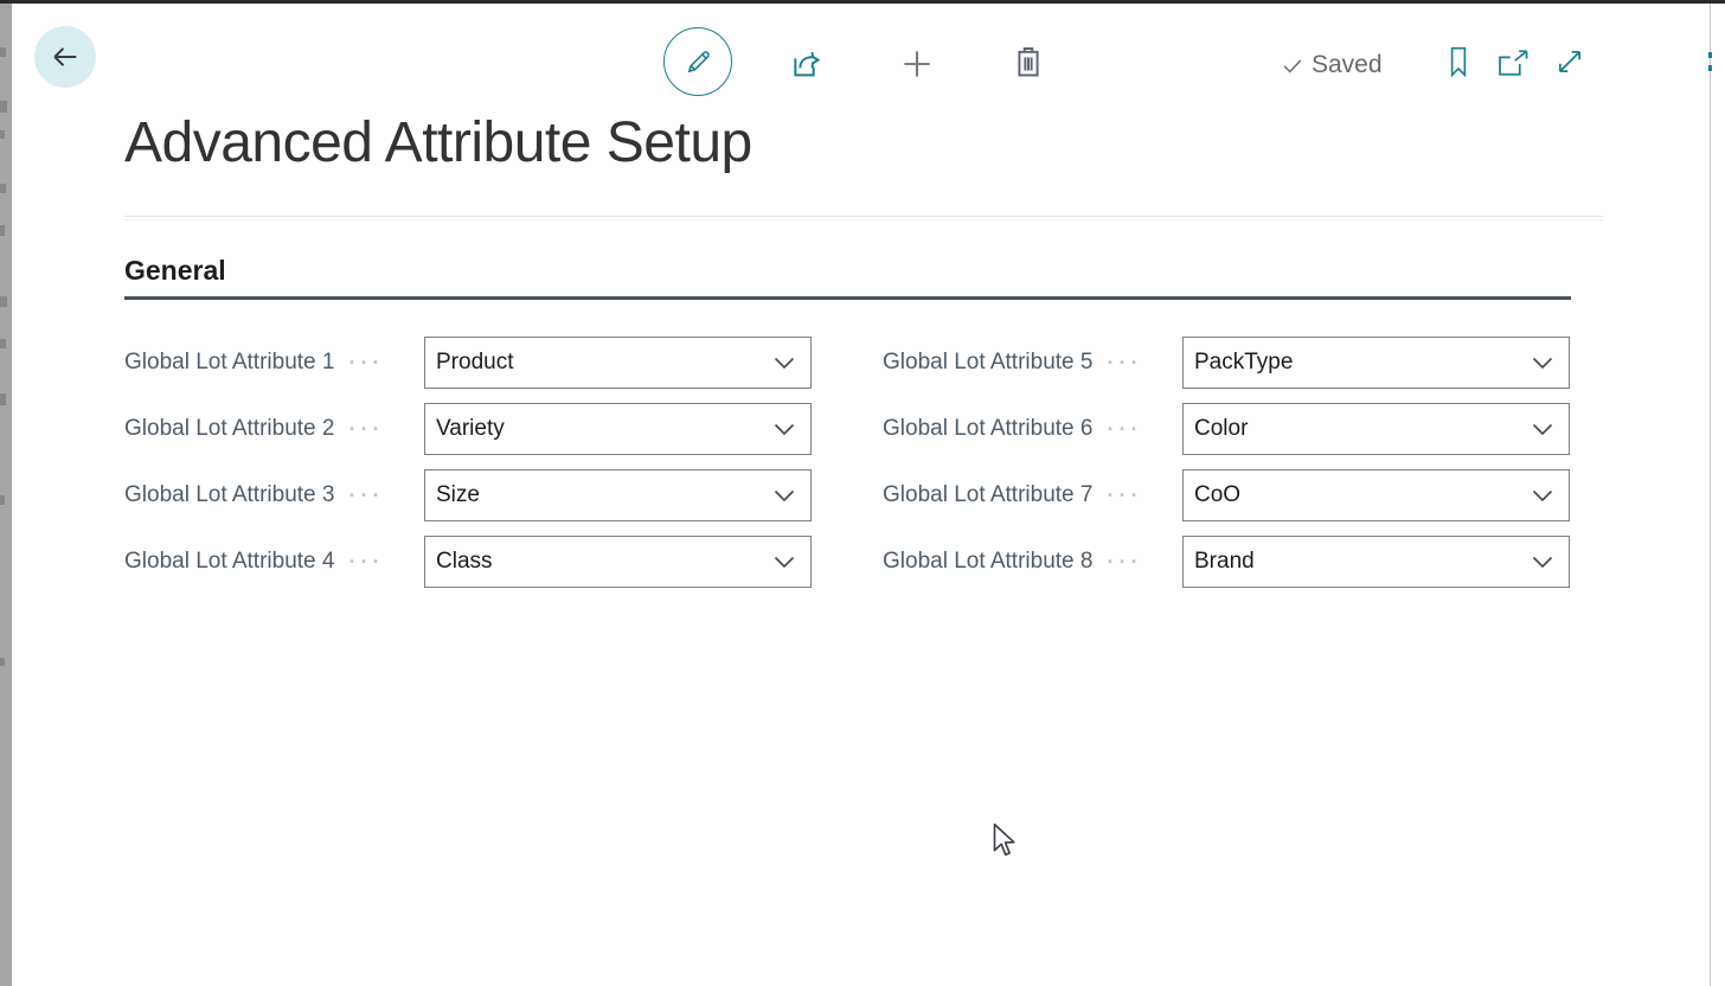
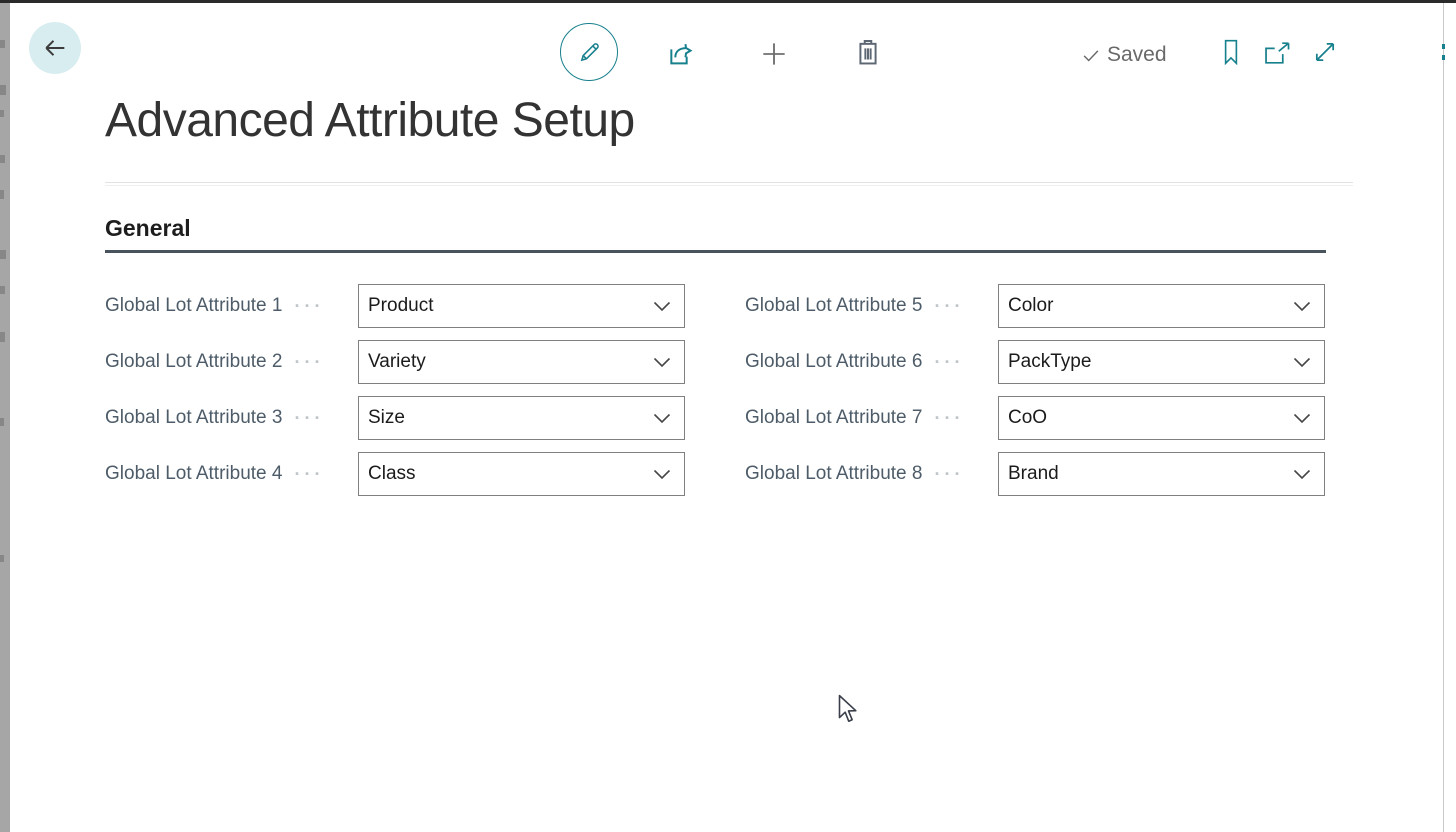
  Saved
  Advanced Attribute Setup
  General
  Global Lot Attribute 1
  ···
  Product
  Global Lot Attribute 2
  ···
  Variety
  Global Lot Attribute 3
  ···
  Size
  Global Lot Attribute 4
  ···
  Class
  Global Lot Attribute 5
  ···
- PackType
+ Color
  Global Lot Attribute 6
  ···
- Color
+ PackType
  Global Lot Attribute 7
  ···
  CoO
  Global Lot Attribute 8
  ···
  Brand
